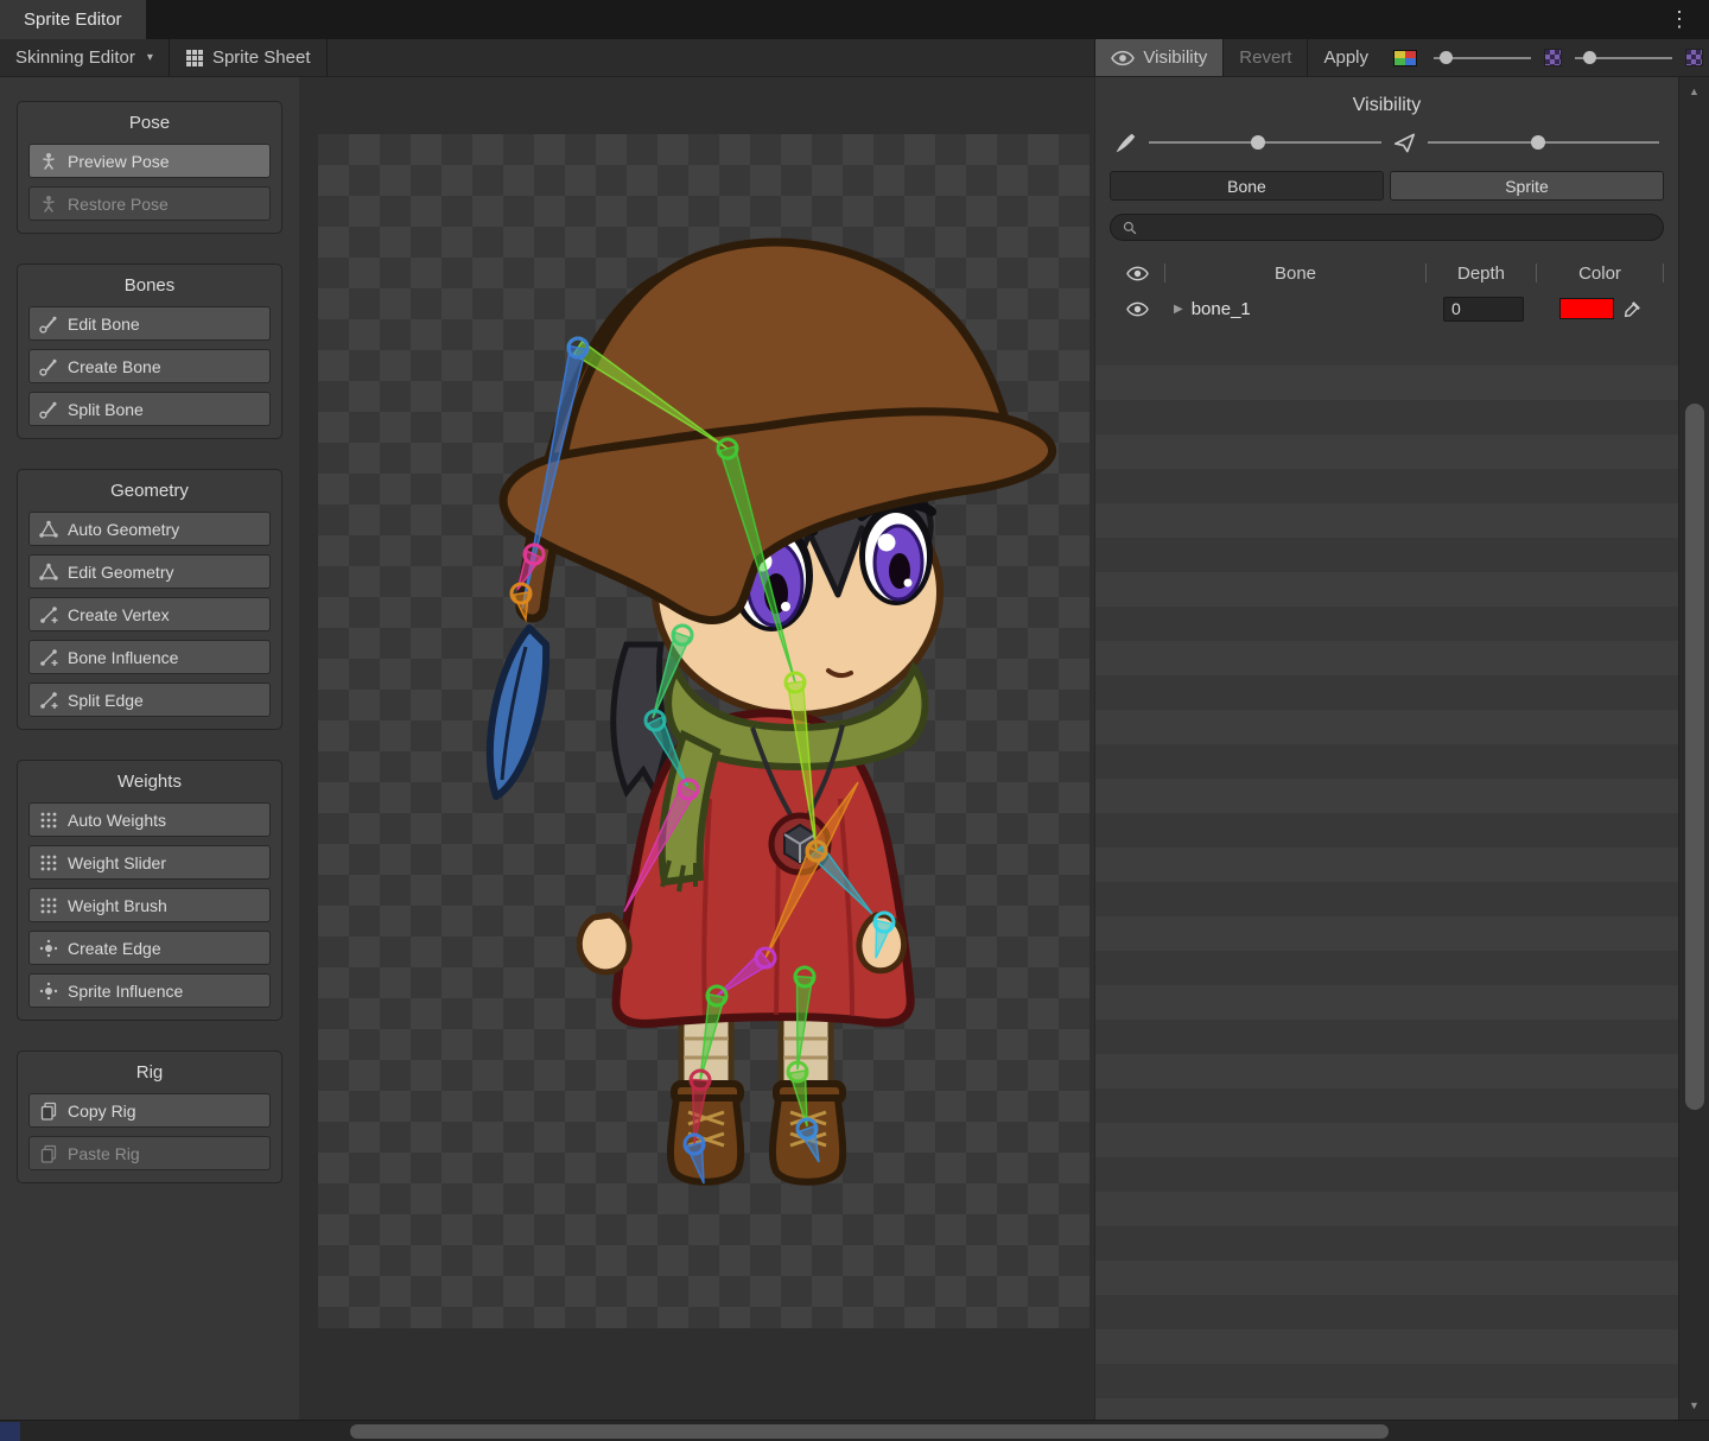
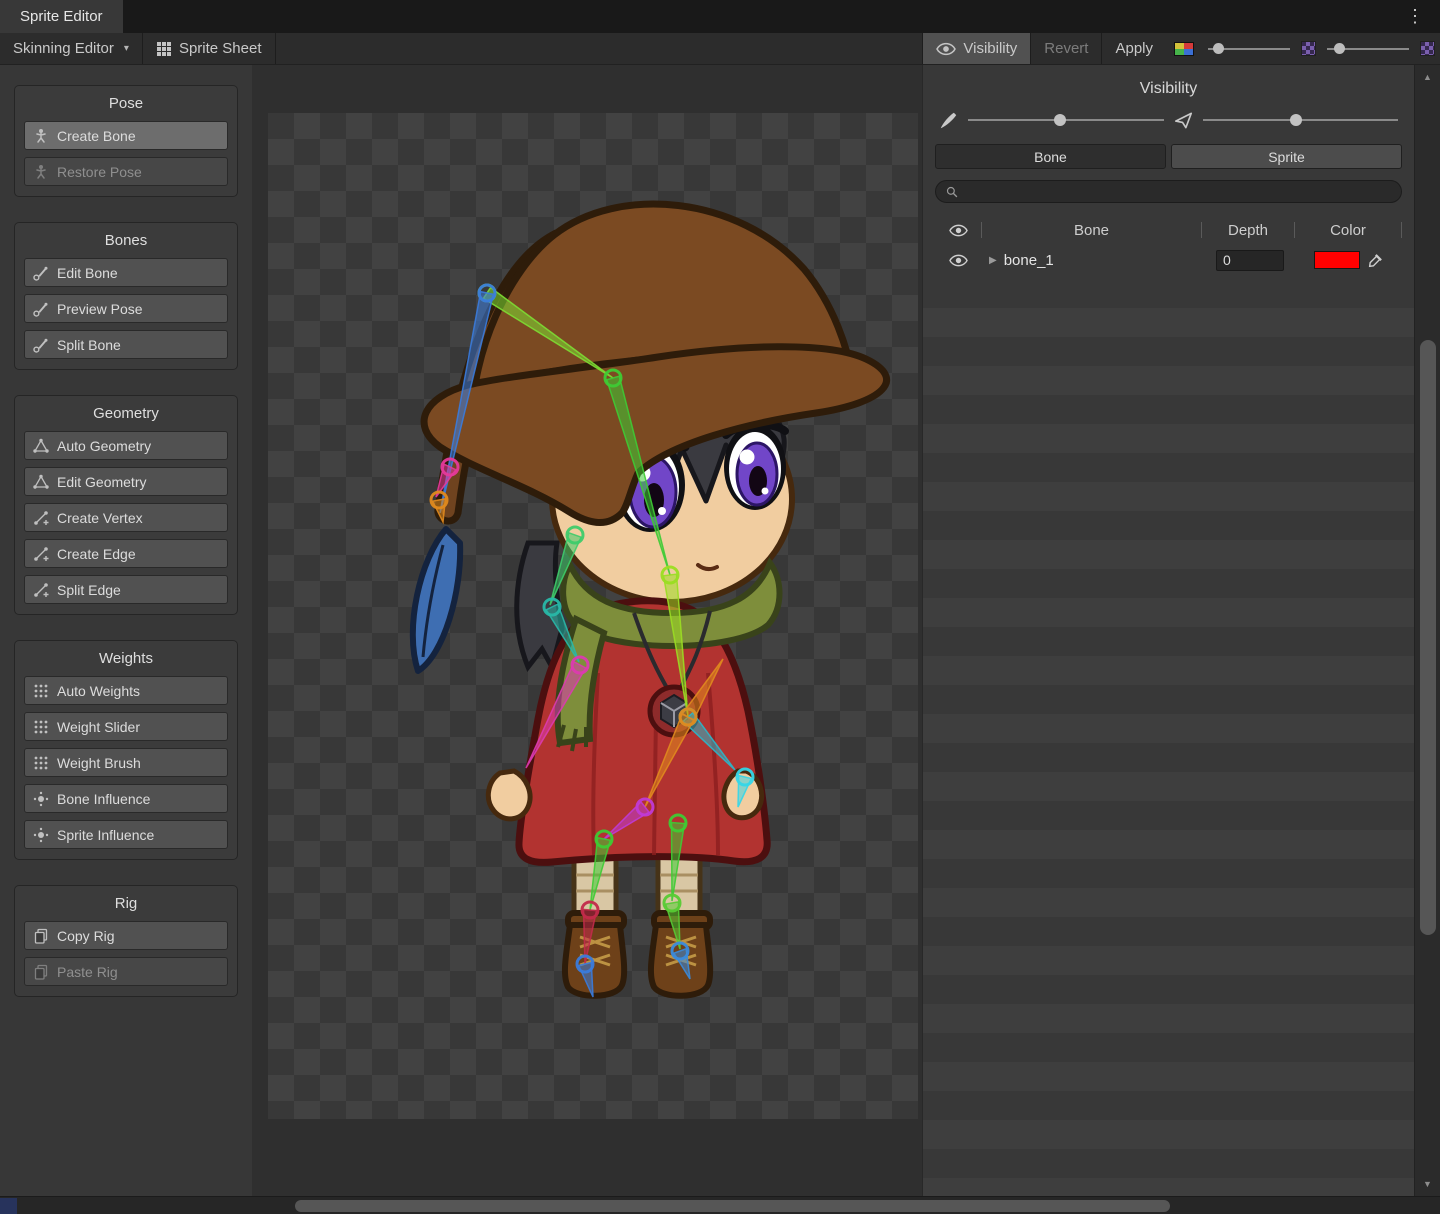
  Sprite Editor
  ⋮
  Skinning Editor
  ▾
  Sprite Sheet
  Visibility
  Revert
  Apply
  Pose
- Preview Pose
+ Create Bone
  Restore Pose
  Bones
  Edit Bone
- Create Bone
+ Preview Pose
  Split Bone
  Geometry
  Auto Geometry
  Edit Geometry
  Create Vertex
- Bone Influence
+ Create Edge
  Split Edge
  Weights
  Auto Weights
  Weight Slider
  Weight Brush
- Create Edge
+ Bone Influence
  Sprite Influence
  Rig
  Copy Rig
  Paste Rig
  Visibility
  Bone
  Sprite
  Bone
  Depth
  Color
  ▶
  bone_1
  0
  ▲
  ▼
